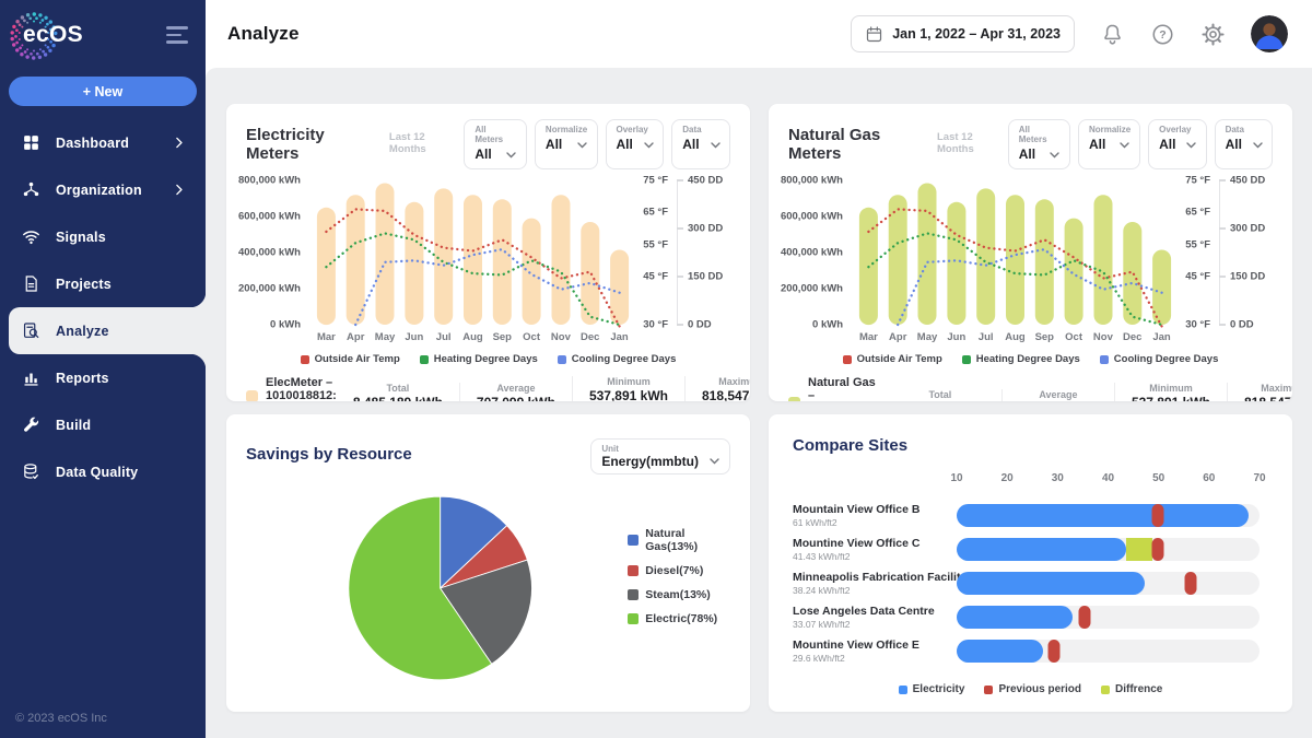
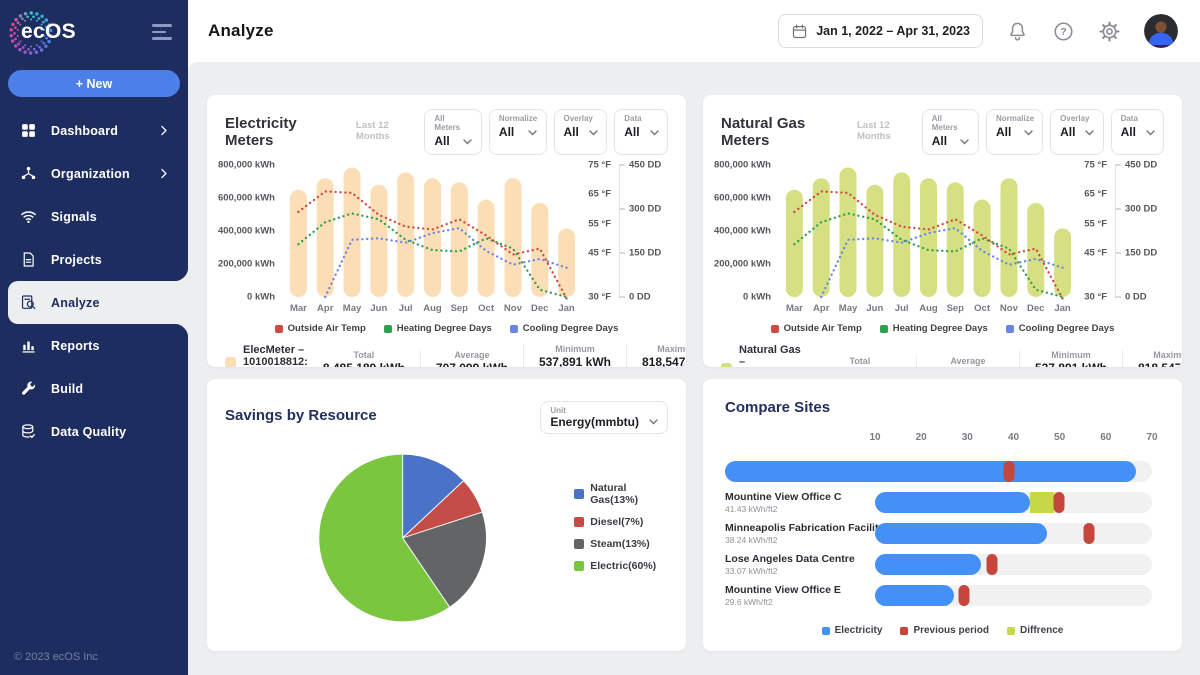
  ecOS
  + New
  Dashboard
  Organization
  Signals
  Projects
  Analyze
  Reports
  Build
  Data Quality
  © 2023 ecOS Inc
  Analyze
  Jan 1, 2022 – Apr 31, 2023
  ?
  Electricity Meters
  Last 12 Months
  All Meters
  All
  Normalize
  All
  Overlay
  All
  Data
  All
  0 kWh
  200,000 kWh
  400,000 kWh
  600,000 kWh
  800,000 kWh
  Mar
  Apr
  May
  Jun
  Jul
  Aug
  Sep
  Oct
  Nov
  Dec
  Jan
  30 °F
  45 °F
  55 °F
  65 °F
  75 °F
  0 DD
  150 DD
  300 DD
  450 DD
  Outside Air Temp
  Heating Degree Days
  Cooling Degree Days
  ElecMeter – 1010018812:
  Total
  Average
  Minimum
  537,891 kWh
  Maxim
  818,547
  Natural Gas Meters
  Last 12 Months
  All Meters
  All
  Normalize
  All
  Overlay
  All
  Data
  All
  0 kWh
  200,000 kWh
  400,000 kWh
  600,000 kWh
  800,000 kWh
  Mar
  Apr
  May
  Jun
  Jul
  Aug
  Sep
  Oct
  Nov
  Dec
  Jan
  30 °F
  45 °F
  55 °F
  65 °F
  75 °F
  0 DD
  150 DD
  300 DD
  450 DD
  Outside Air Temp
  Heating Degree Days
  Cooling Degree Days
  Total
  Average
  Minimum
  Maxim
  Savings by Resource
  Unit
  Energy(mmbtu)
  Natural Gas(13%)
  Diesel(7%)
  Steam(13%)
- Electric(78%)
+ Electric(60%)
  Compare Sites
  10
  20
  30
  40
  50
  60
  70
- Mountain View Office B
- 61 kWh/ft2
  Mountine View Office C
  41.43 kWh/ft2
  Minneapolis Fabrication Facili
  38.24 kWh/ft2
  Lose Angeles Data Centre
  33.07 kWh/ft2
  Mountine View Office E
  29.6 kWh/ft2
  Electricity
  Previous period
  Diffrence
